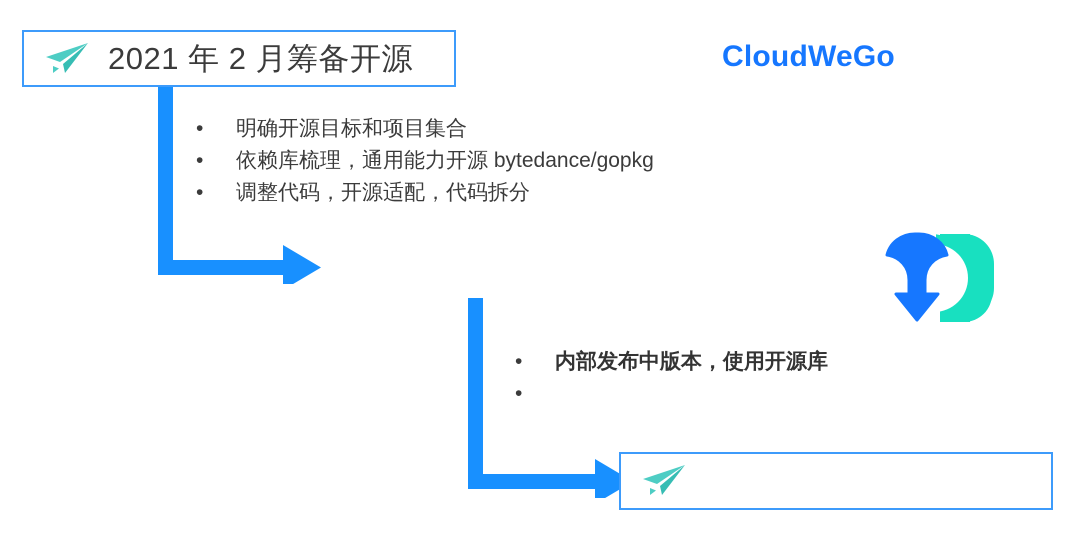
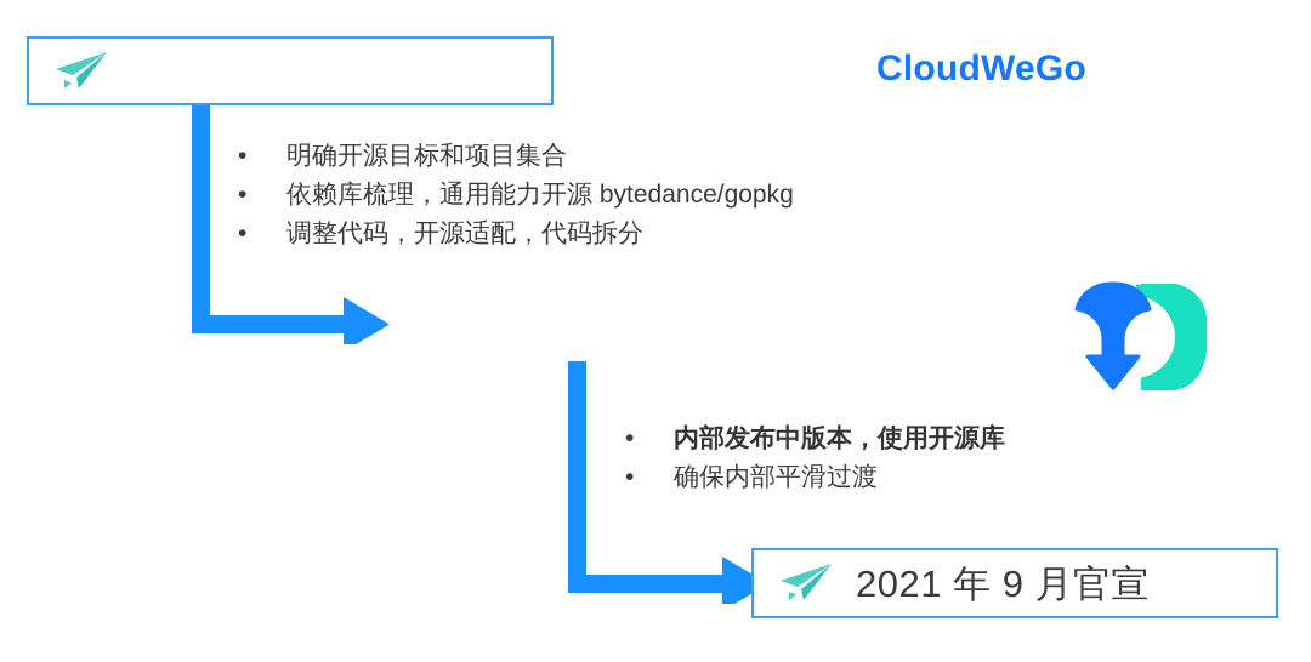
  CloudWeGo
- 2021 年 2 月筹备开源
  •
  明确开源目标和项目集合
  •
  依赖库梳理，通用能力开源 bytedance/gopkg
  •
  调整代码，开源适配，代码拆分
  •
  内部发布中版本，使用开源库
  •
+ 确保内部平滑过渡
+ 2021 年 9 月官宣
